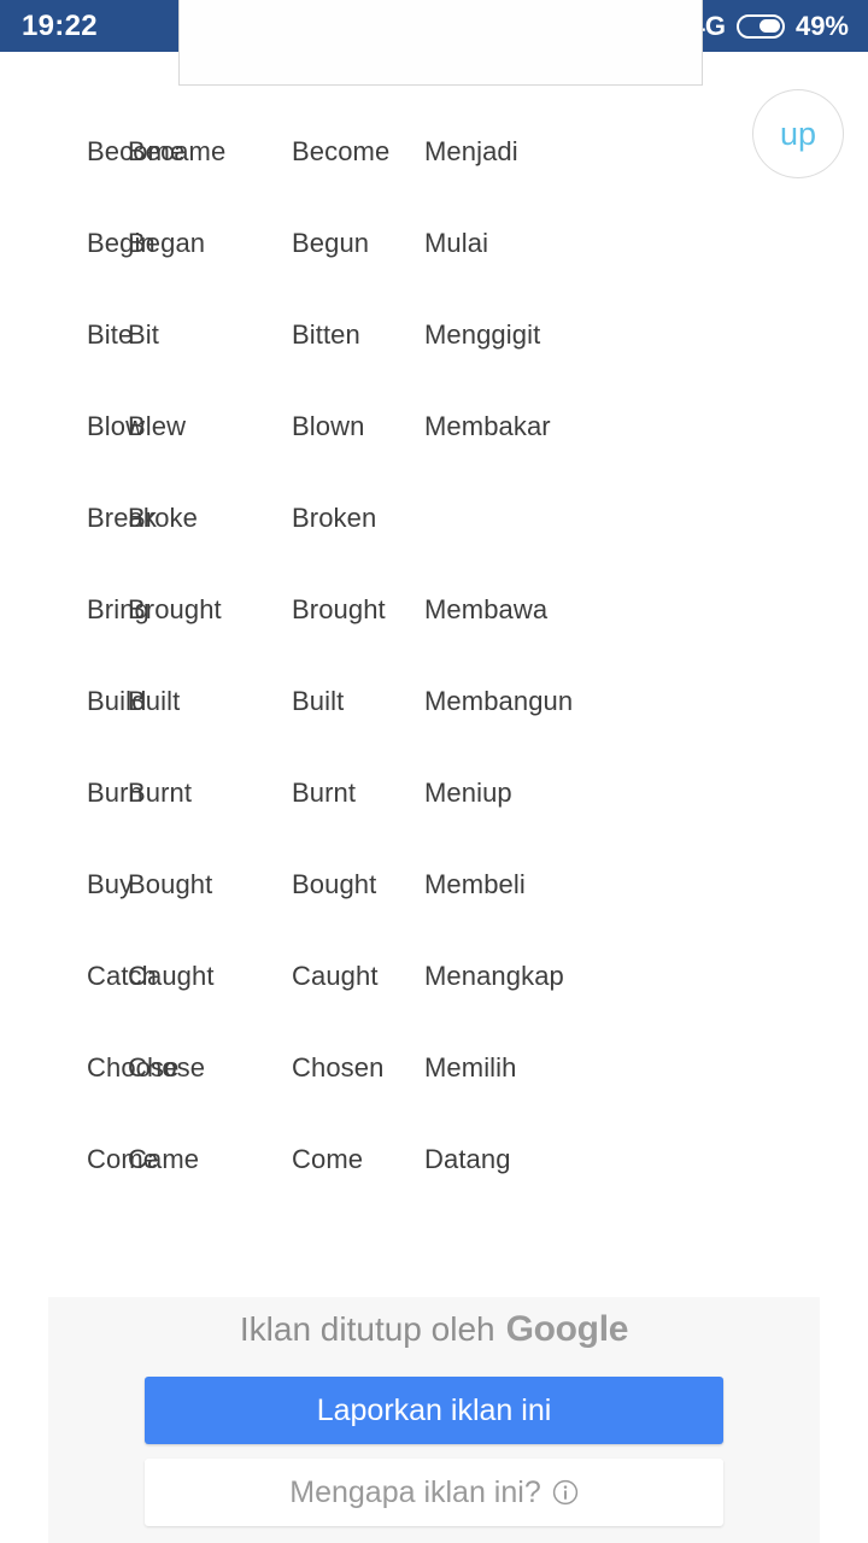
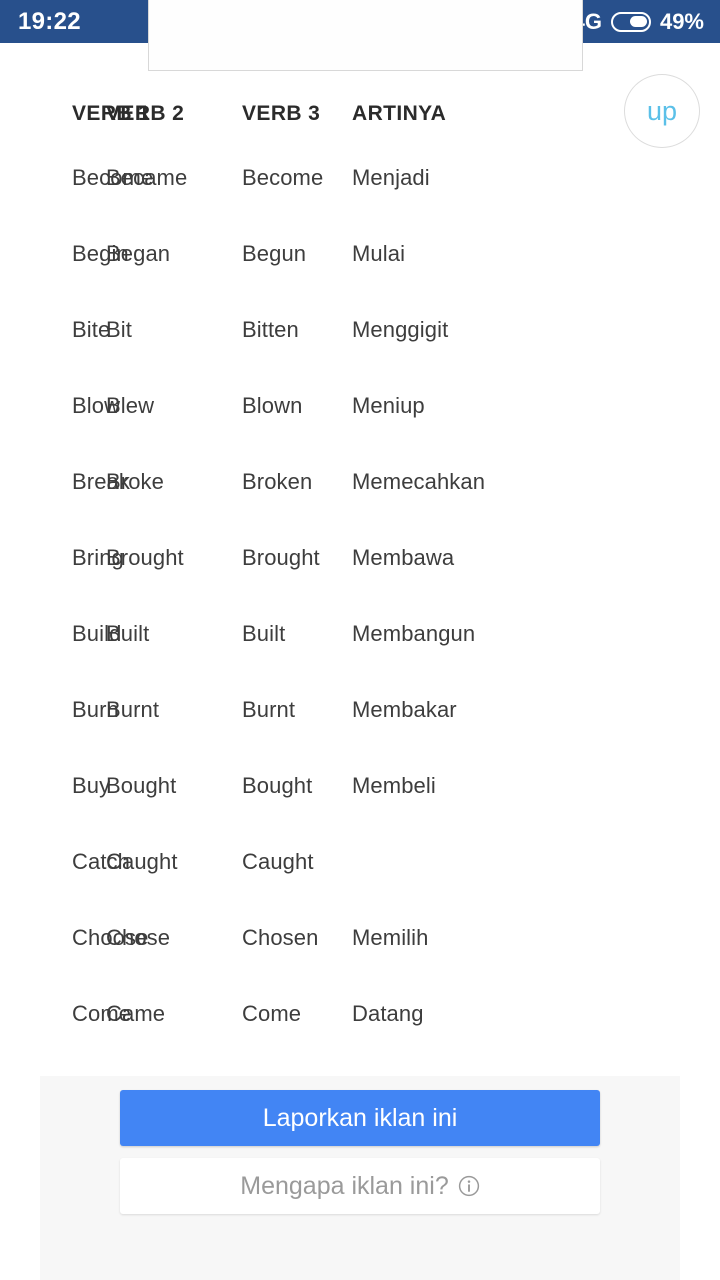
  19:22
  49%
  up
+ VERB 1
+ VERB 2
+ VERB 3
+ ARTINYA
  Become
  Became
  Become
  Menjadi
  Begin
  Began
  Begun
  Mulai
  Bite
  Bit
  Bitten
  Menggigit
  Blow
  Blew
  Blown
- Membakar
+ Meniup
  Break
  Broke
  Broken
+ Memecahkan
  Bring
  Brought
  Brought
  Membawa
  Build
  Built
  Built
  Membangun
  Burn
  Burnt
  Burnt
- Meniup
+ Membakar
  Buy
  Bought
  Bought
  Membeli
  Catch
  Caught
  Caught
- Menangkap
  Choose
  Chose
  Chosen
  Memilih
  Come
  Came
  Come
  Datang
- Iklan ditutup oleh
- Google
  Laporkan iklan ini
  Mengapa iklan ini?
